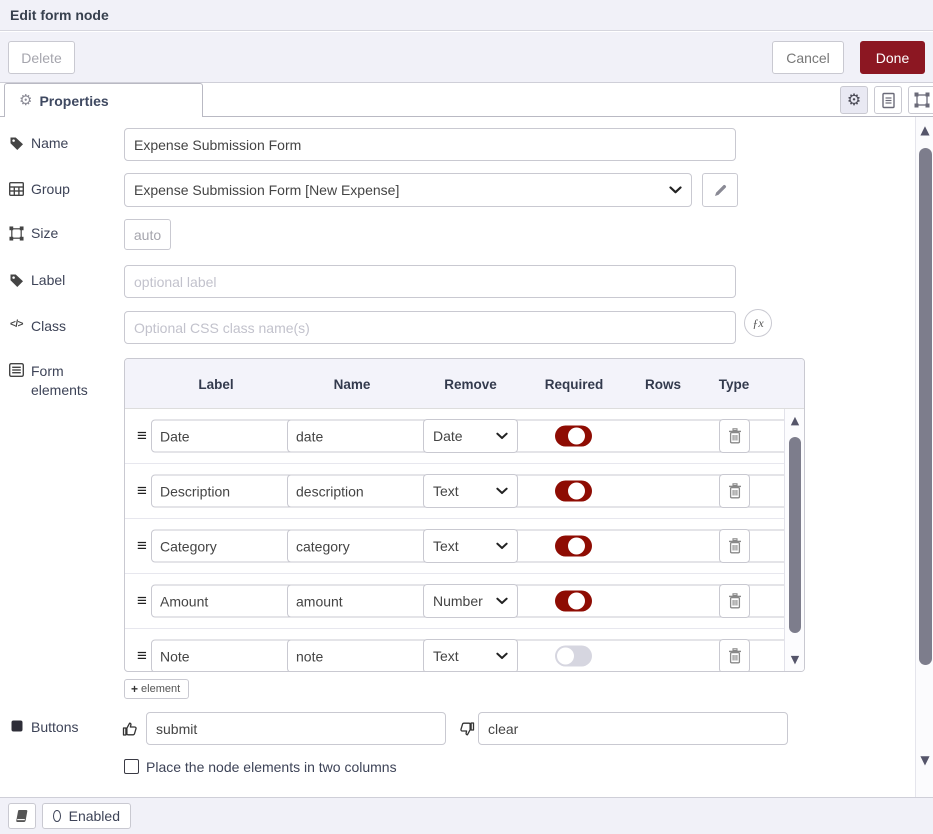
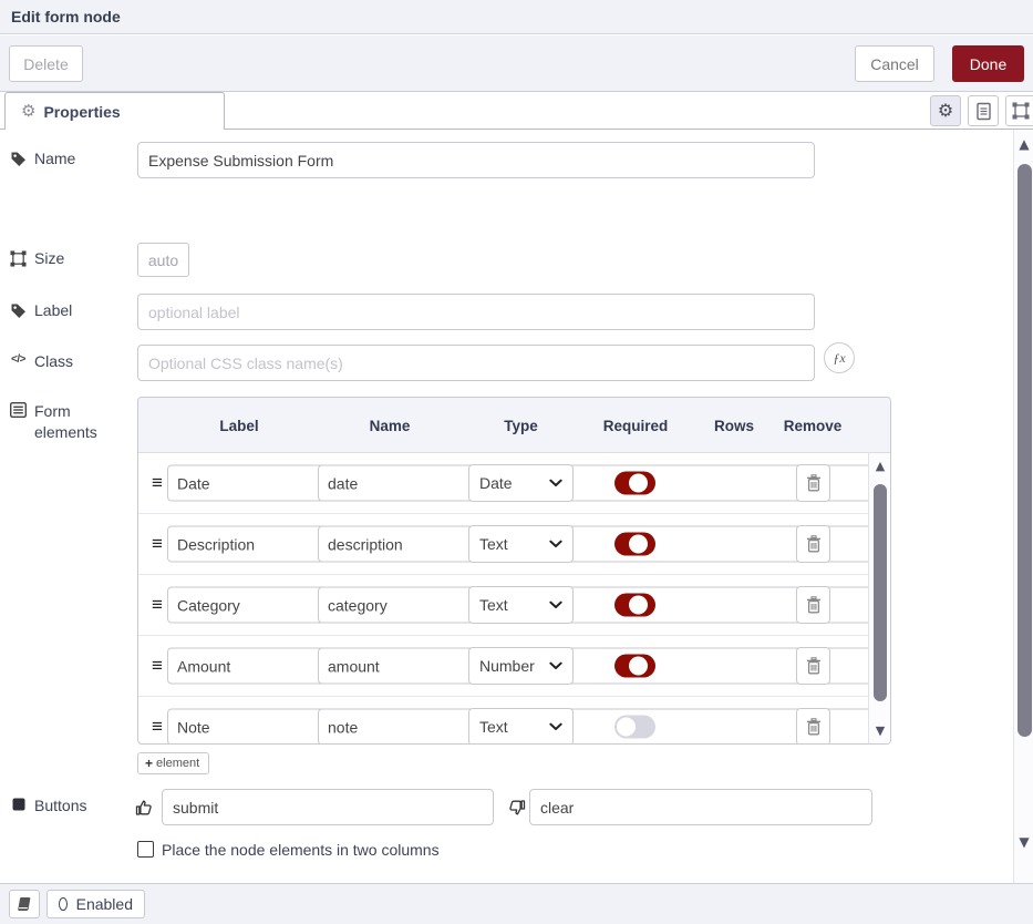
  Edit form node
  Delete
  Cancel
  Done
  ⚙
  Properties
  ⚙
  Name
  Expense Submission Form
- Group
- Expense Submission Form [New Expense]
  Size
  auto
  Label
  optional label
  </>
  Class
  Optional CSS class name(s)
  ƒx
  Form elements
  Label
  Name
- Remove
+ Type
  Required
  Rows
- Type
+ Remove
  ≡
  Date
  date
  Date
  ≡
  Description
  description
  Text
  ≡
  Category
  category
  Text
  ≡
  Amount
  amount
  Number
  ≡
  Note
  note
  Text
  ▲
  ▼
  +
  element
  Buttons
  submit
  clear
  Place the node elements in two columns
  ▲
  ▼
  Enabled
